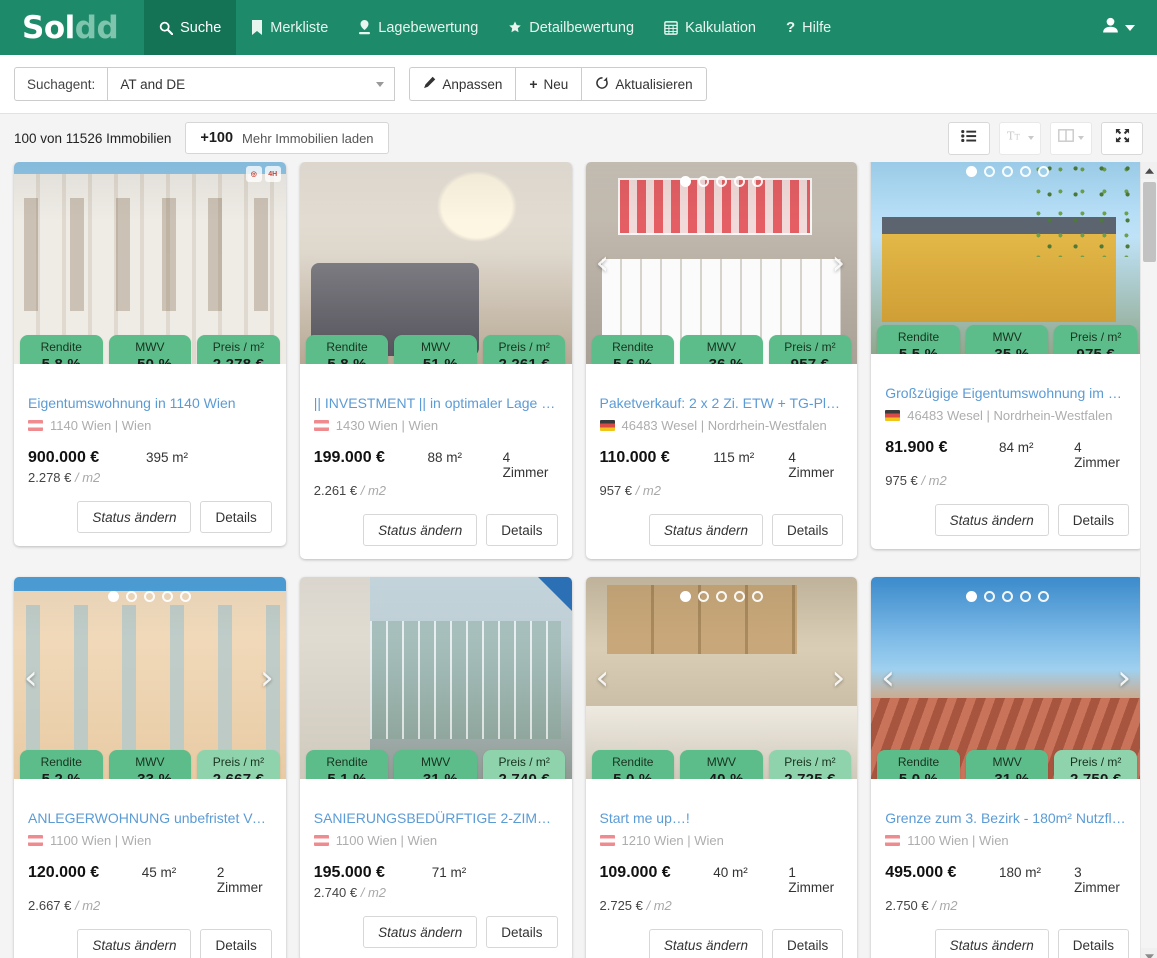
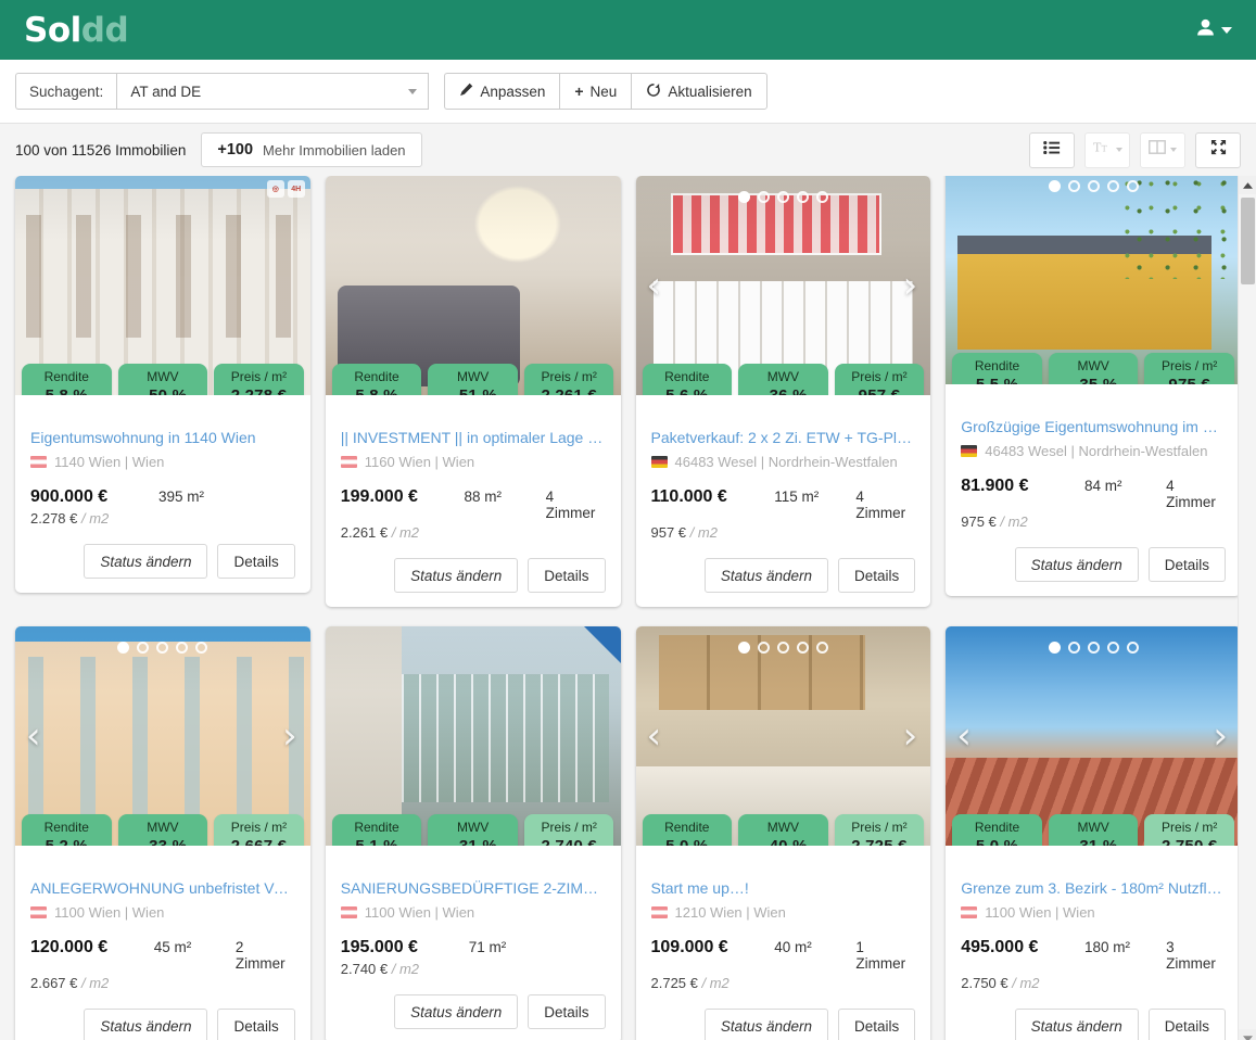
  Sol
  dd
- Suche
- Merkliste
- Lagebewertung
- Detailbewertung
- Kalkulation
- ?
- Hilfe
  Suchagent:
  AT and DE
  Anpassen
  +
  Neu
  Aktualisieren
  100 von 11526 Immobilien
  +100
  Mehr Immobilien laden
  T
  T
  Rendite
  MWV
  Preis / m²
  Eigentumswohnung in 1140 Wien
  1140 Wien | Wien
  900.000 €
  395 m²
  2.278 € / m2
  Status ändern
  Details
  Rendite
  MWV
  Preis / m²
  || INVESTMENT || in optimaler Lage fü
- 1430 Wien | Wien
+ 1160 Wien | Wien
  199.000 €
  88 m²
  4 Zimmer
  2.261 € / m2
  Status ändern
  Details
  ‹
  ›
  Rendite
  MWV
  Preis / m²
  Paketverkauf: 2 x 2 Zi. ETW + TG-Plat
  46483 Wesel | Nordrhein-Westfalen
  110.000 €
  115 m²
  4 Zimmer
  957 € / m2
  Status ändern
  Details
  Rendite
  MWV
  Preis / m²
  Großzügige Eigentumswohnung im Z…
  46483 Wesel | Nordrhein-Westfalen
  81.900 €
  84 m²
  4 Zimmer
  975 € / m2
  Status ändern
  Details
  ‹
  ›
  Rendite
  MWV
  Preis / m²
  ANLEGERWOHNUNG unbefristet Ver…
  1100 Wien | Wien
  120.000 €
  45 m²
  2 Zimmer
  2.667 € / m2
  Status ändern
  Details
  Rendite
  MWV
  Preis / m²
  SANIERUNGSBEDÜRFTIGE 2-ZIMME
  1100 Wien | Wien
  195.000 €
  71 m²
  2.740 € / m2
  Status ändern
  Details
  ‹
  ›
  Rendite
  MWV
  Preis / m²
  Start me up…!
  1210 Wien | Wien
  109.000 €
  40 m²
  1 Zimmer
  2.725 € / m2
  Status ändern
  Details
  ‹
  ›
  Rendite
  MWV
  Preis / m²
  Grenze zum 3. Bezirk - 180m² Nutzflä…
  1100 Wien | Wien
  495.000 €
  180 m²
  3 Zimmer
  2.750 € / m2
  Status ändern
  Details
